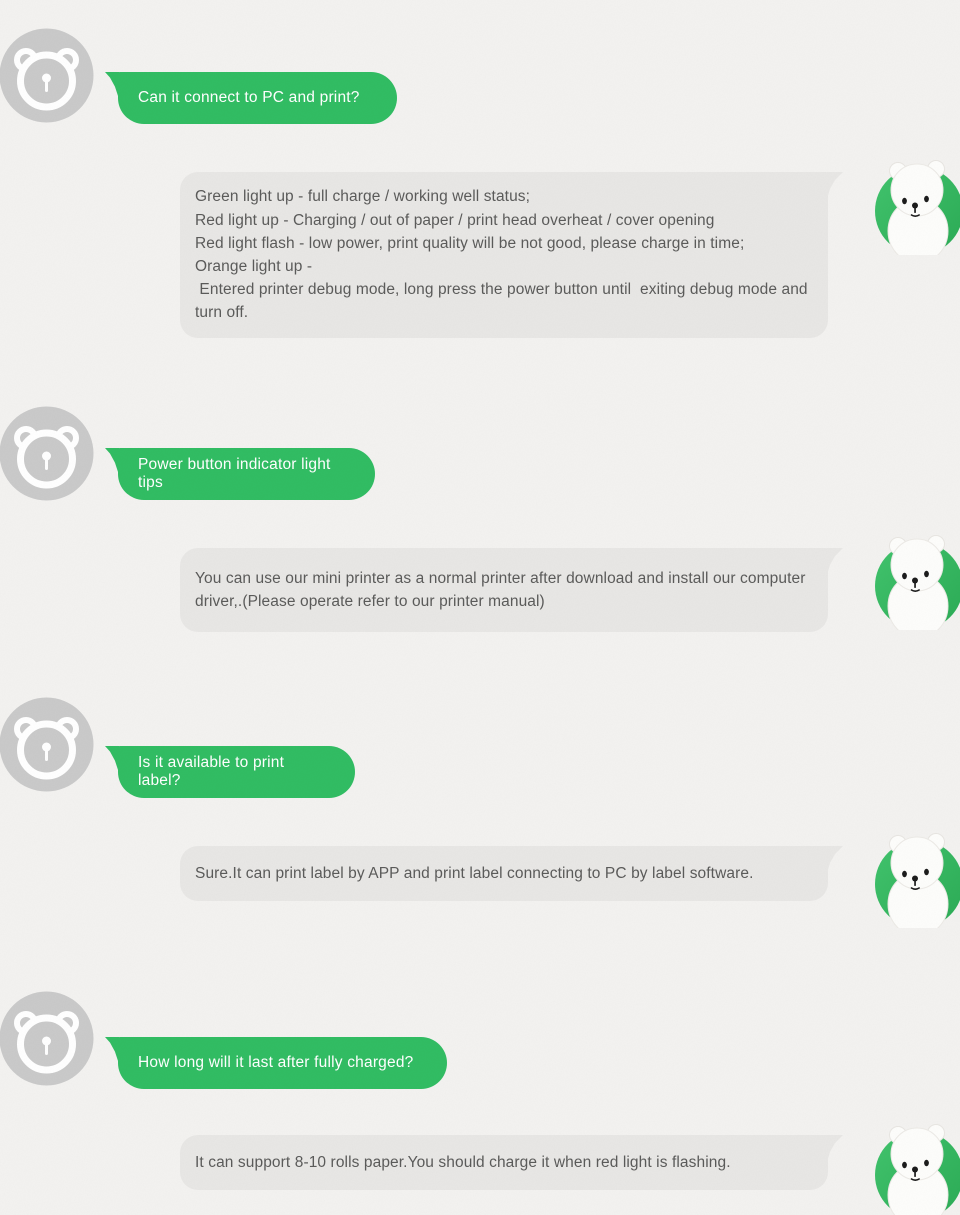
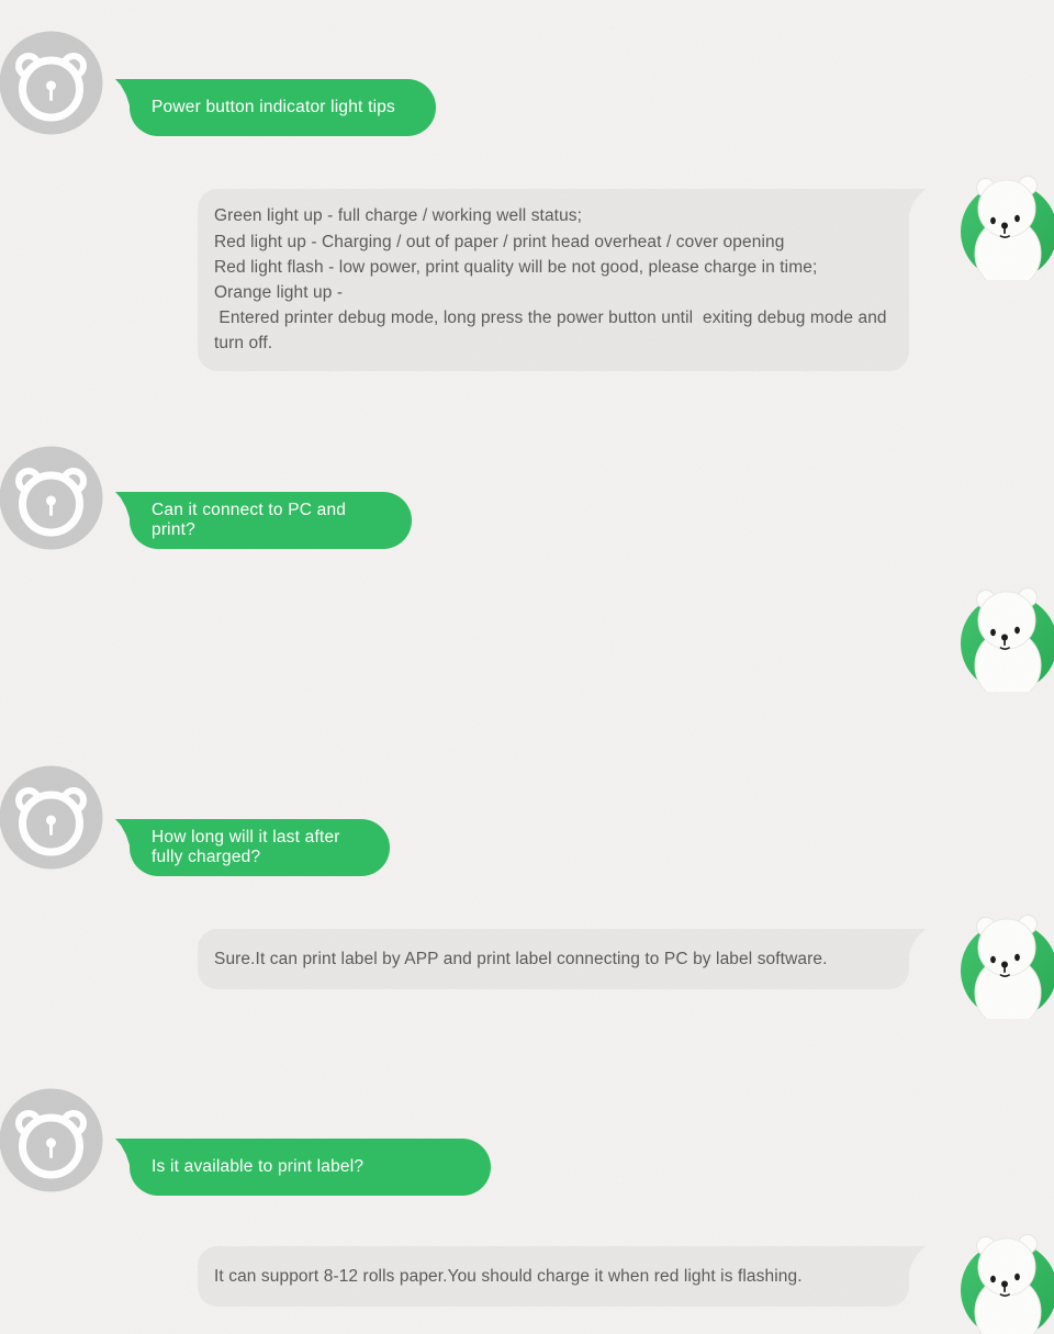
- Can it connect to PC and print?
+ Power button indicator light tips
  Green light up - full charge / working well status;
  Red light up - Charging / out of paper / print head overheat / cover opening
  Red light flash - low power, print quality will be not good, please charge in time;
  Orange light up -
  Entered printer debug mode, long press the power button until exiting debug mode and turn off.
- Power button indicator light tips
+ Can it connect to PC and print?
- You can use our mini printer as a normal printer after download and install our computer driver,.(Please operate refer to our printer manual)
- Is it available to print label?
+ How long will it last after fully charged?
  Sure.It can print label by APP and print label connecting to PC by label software.
- How long will it last after fully charged?
+ Is it available to print label?
- It can support 8-10 rolls paper.You should charge it when red light is flashing.
+ It can support 8-12 rolls paper.You should charge it when red light is flashing.
